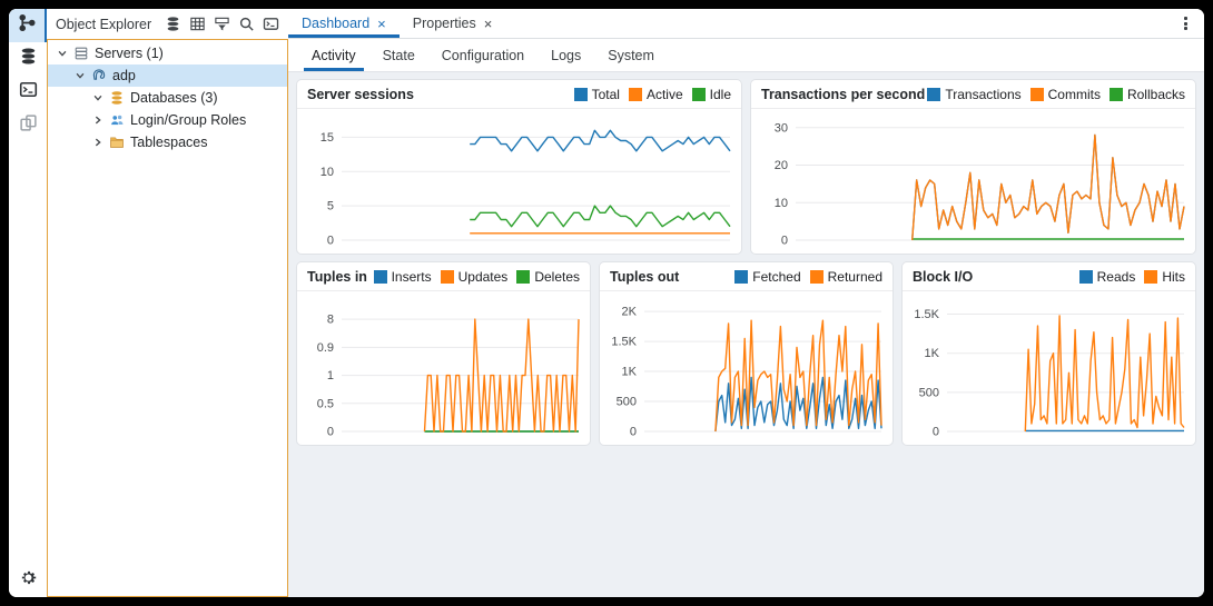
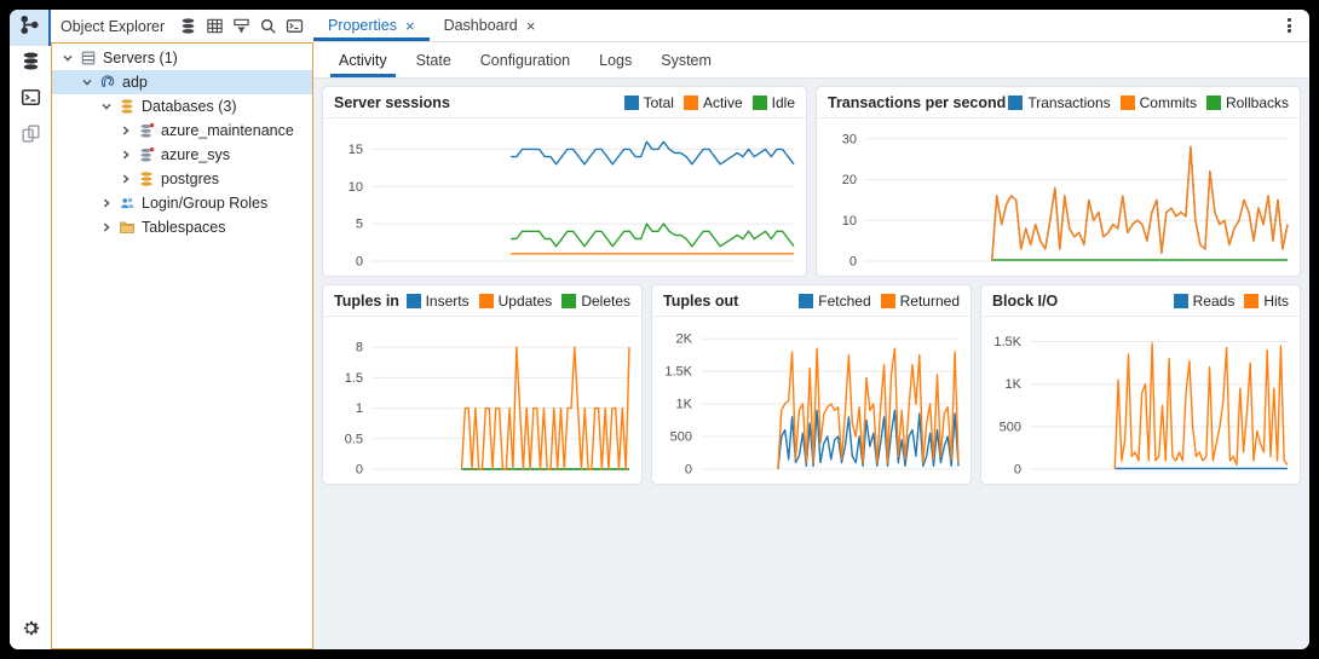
  Object Explorer
  Servers (1)
  adp
  Databases (3)
+ azure_maintenance
+ azure_sys
+ postgres
  Login/Group Roles
  Tablespaces
- Dashboard
+ Properties
  ×
- Properties
+ Dashboard
  ×
  Activity
  State
  Configuration
  Logs
  System
  Server sessions
  Total
  Active
  Idle
  0
  5
  10
  15
  Transactions per second
  Transactions
  Commits
  Rollbacks
  0
  10
  20
  30
  Tuples in
  Inserts
  Updates
  Deletes
  0
  0.5
  1
- 0.9
+ 1.5
  8
  Tuples out
  Fetched
  Returned
  0
  500
  1K
  1.5K
  2K
  Block I/O
  Reads
  Hits
  0
  500
  1K
  1.5K
